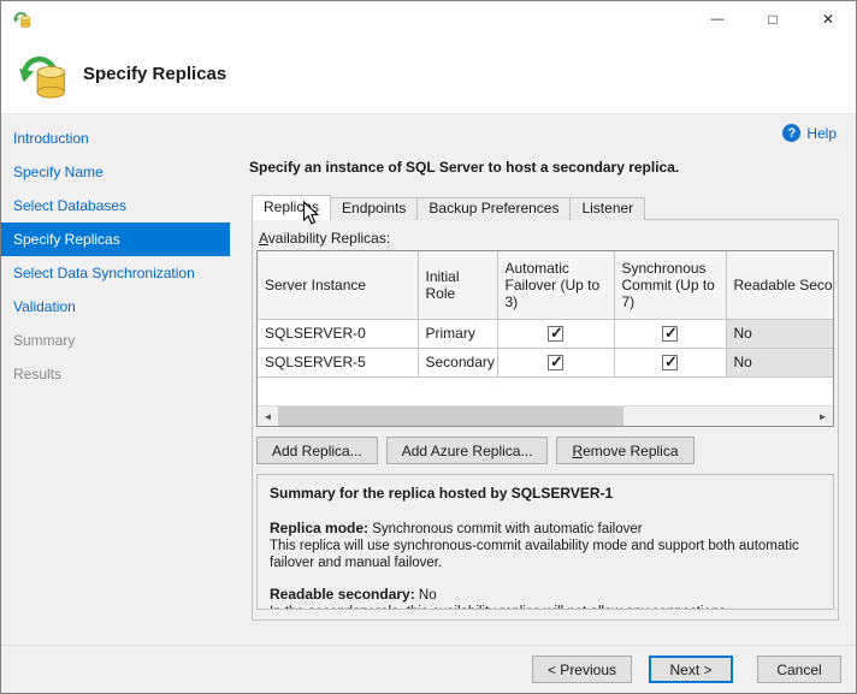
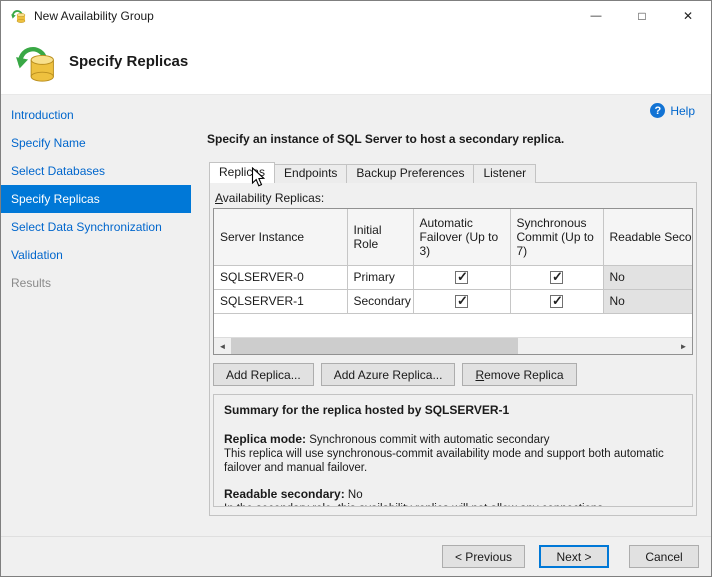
+ New Availability Group
  —
  □
  ✕
  Specify Replicas
  Introduction
  Specify Name
  Select Databases
  Specify Replicas
  Select Data Synchronization
  Validation
- Summary
  Results
  ?
  Help
  Specify an instance of SQL Server to host a secondary replica.
  Replics
  Endpoints
  Backup Preferences
  Listener
  Availability Replicas:
  Server Instance	Initial Role	Automatic Failover (Up to 3)	Synchronous Commit (Up to 7)	Readable Seco
  SQLSERVER-0	Primary			No
- SQLSERVER-5	Secondary			No
+ SQLSERVER-1	Secondary			No
  ◄
  ►
  Add Replica...
  Add Azure Replica...
  R
  emove Replica
  Summary for the replica hosted by SQLSERVER-1
- Replica mode: Synchronous commit with automatic failover
+ Replica mode: Synchronous commit with automatic secondary
  This replica will use synchronous-commit availability mode and support both automatic failover and manual failover.
  Readable secondary: No
  < Previous
  Next >
  Cancel
